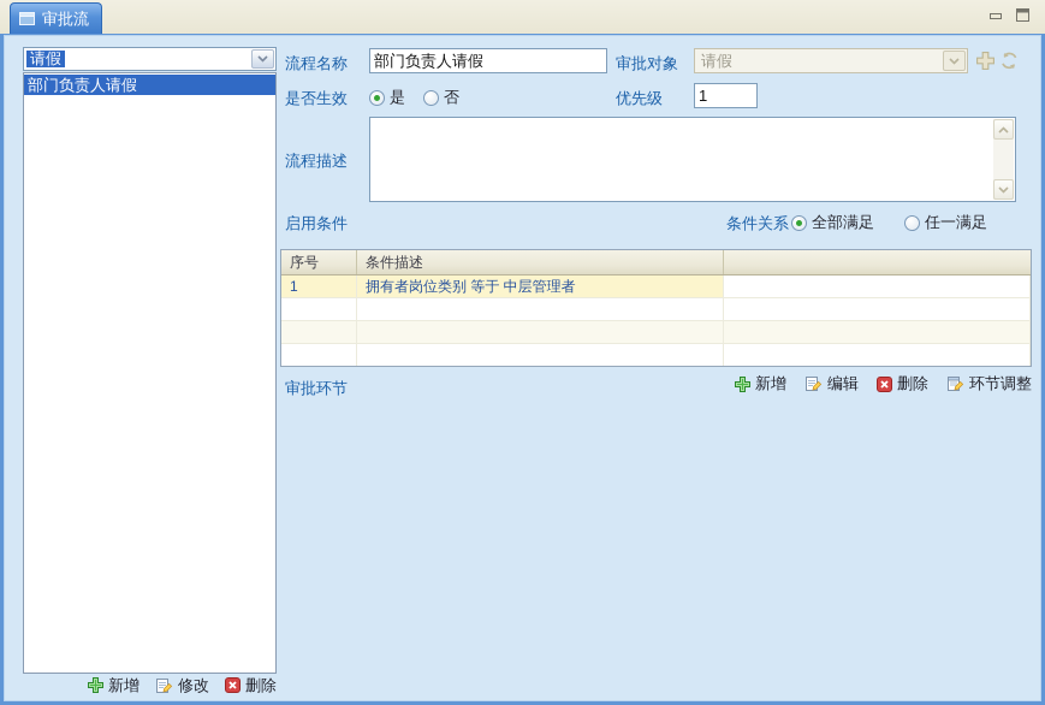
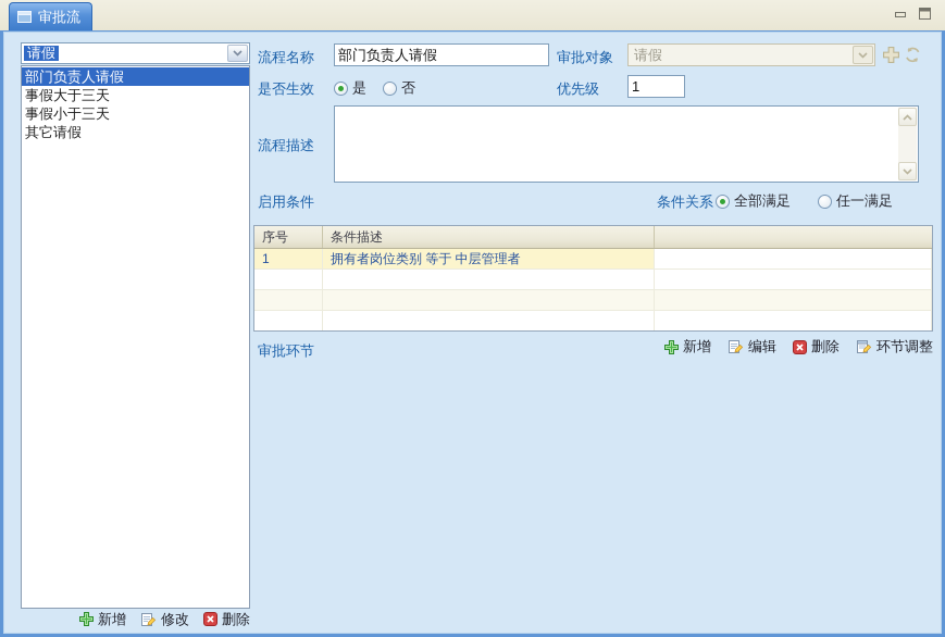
  审批流
  请假
  部门负责人请假
+ 事假大于三天
+ 事假小于三天
+ 其它请假
  新增
  修改
  删除
  流程名称
  部门负责人请假
  审批对象
  请假
  是否生效
  是
  否
  优先级
  1
  流程描述
  启用条件
  条件关系
  全部满足
  任一满足
  序号	条件描述
  1	拥有者岗位类别 等于 中层管理者
  审批环节
  新增
  编辑
  删除
  环节调整
